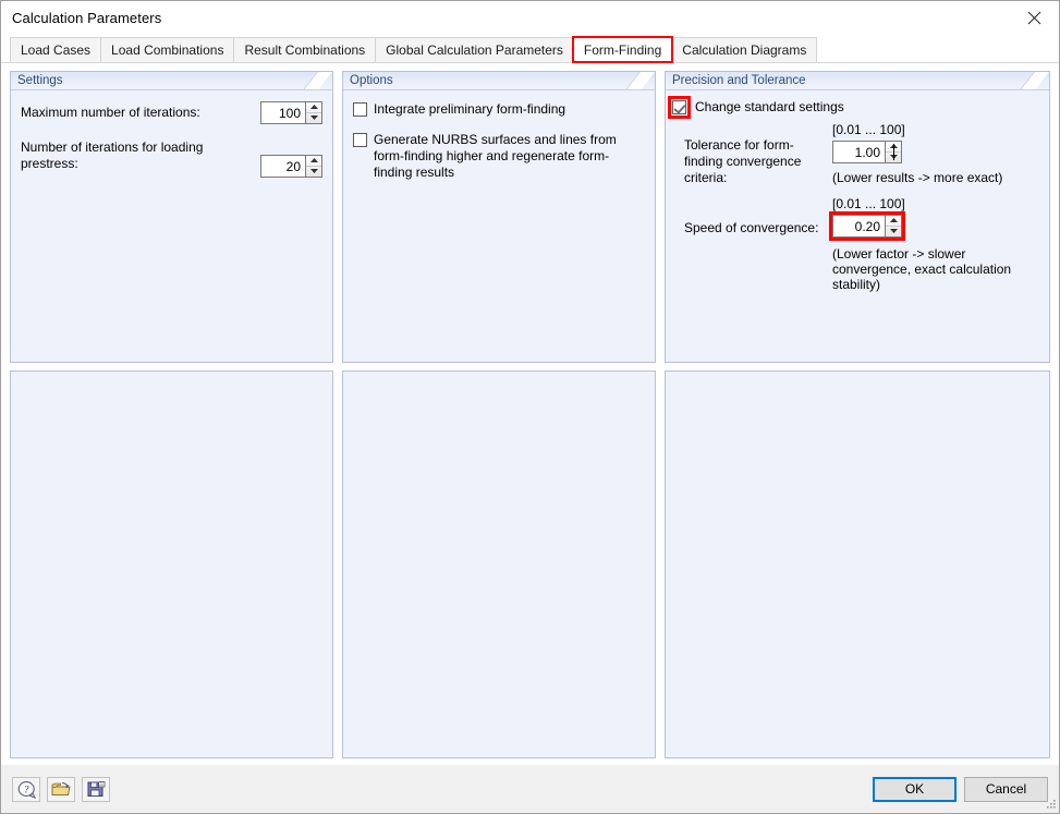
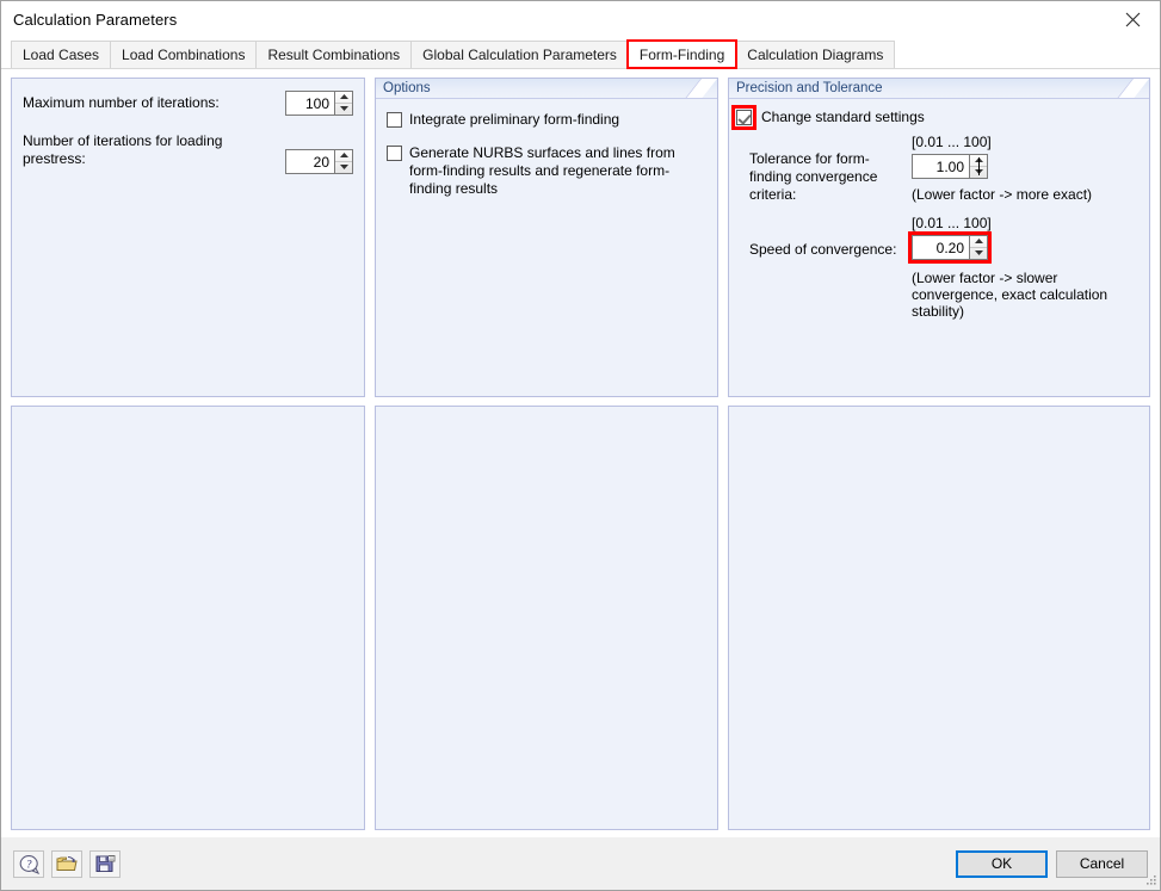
  Calculation Parameters
  Load Cases
  Load Combinations
  Result Combinations
  Global Calculation Parameters
  Form-Finding
  Calculation Diagrams
- Settings
  Maximum number of iterations:
  100
  Number of iterations for loading prestress:
  20
  Options
  Integrate preliminary form-finding
- Generate NURBS surfaces and lines from form-finding higher and regenerate form-finding results
+ Generate NURBS surfaces and lines from form-finding results and regenerate form-finding results
  Precision and Tolerance
  Change standard settings
  Tolerance for form-finding convergence criteria:
  [0.01 ... 100]
  1.00
- (Lower results -> more exact)
+ (Lower factor -> more exact)
  Speed of convergence:
  [0.01 ... 100]
  0.20
  (Lower factor -> slower convergence, exact calculation stability)
  ?
  OK
  Cancel
